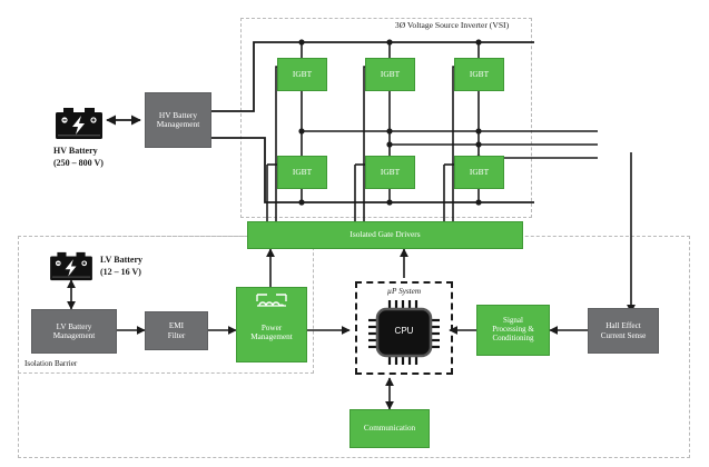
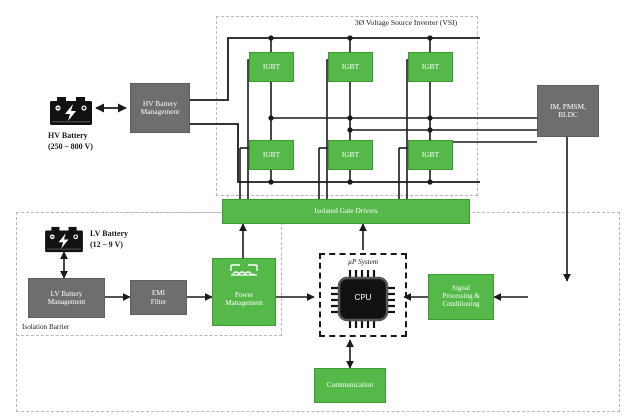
  3Ø Voltage Source Inverter (VSI)
  Isolation Barrier
  µP System
  HV Battery
  (250 – 800 V)
  LV Battery
- (12 – 16 V)
+ (12 – 9 V)
  HV Battery
  Management
  IGBT
  IGBT
  IGBT
  IGBT
  IGBT
  IGBT
+ IM, PMSM,
+ BLDC
  Isolated Gate Drivers
  LV Battery
  Management
  EMI
  Filter
  Power
  Management
  CPU
  Signal
  Processing &
  Conditioning
- Hall Effect
- Current Sense
  Communication
